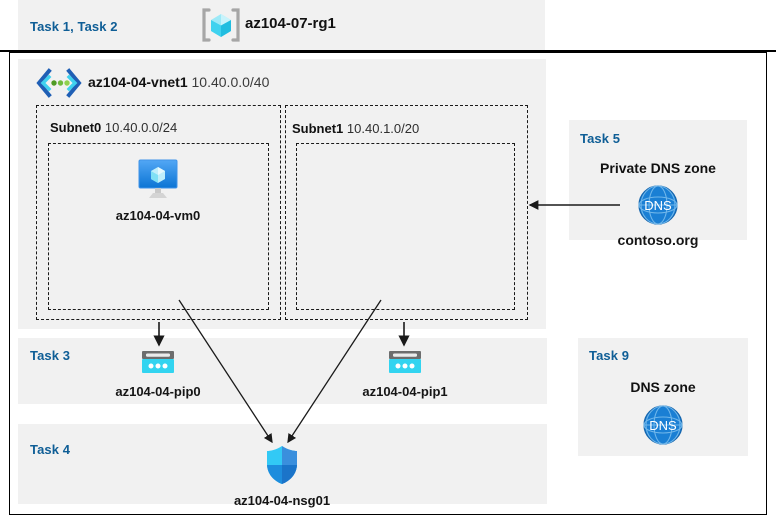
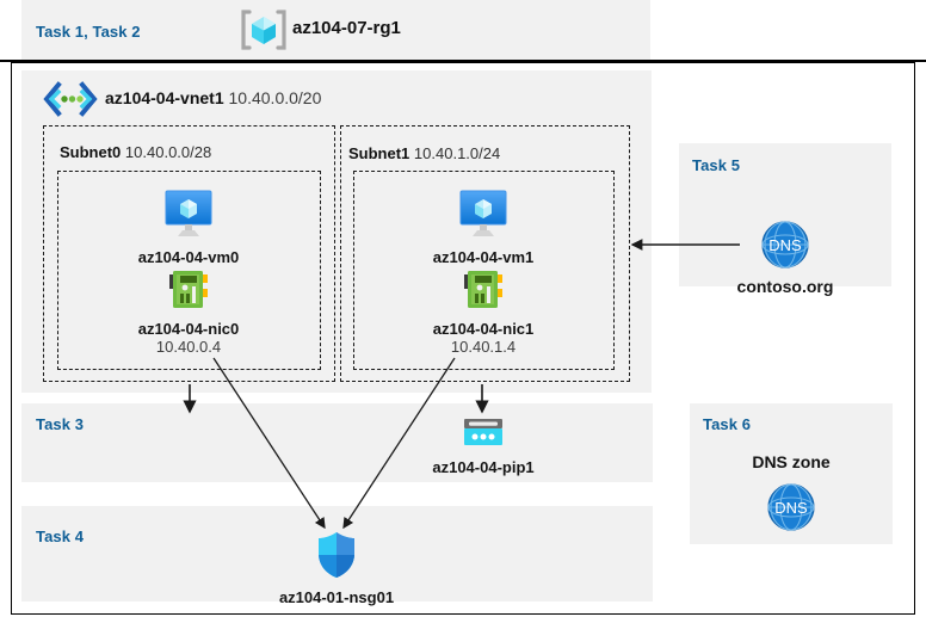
  Task 1, Task 2
  az104-07-rg1
- az104-04-vnet1 10.40.0.0/40
+ az104-04-vnet1 10.40.0.0/20
- Subnet0 10.40.0.0/24
+ Subnet0 10.40.0.0/28
  az104-04-vm0
+ az104-04-nic0
+ 10.40.0.4
- Subnet1 10.40.1.0/20
+ Subnet1 10.40.1.0/24
+ az104-04-vm1
+ az104-04-nic1
+ 10.40.1.4
  Task 3
- az104-04-pip0
  az104-04-pip1
  Task 4
- az104-04-nsg01
+ az104-01-nsg01
  Task 5
- Private DNS zone
  DNS
  contoso.org
- Task 9
+ Task 6
  DNS zone
  DNS
